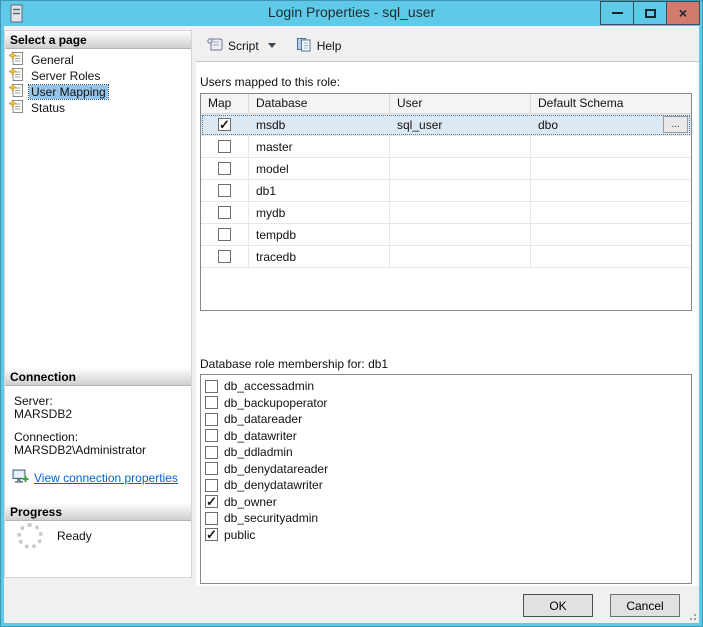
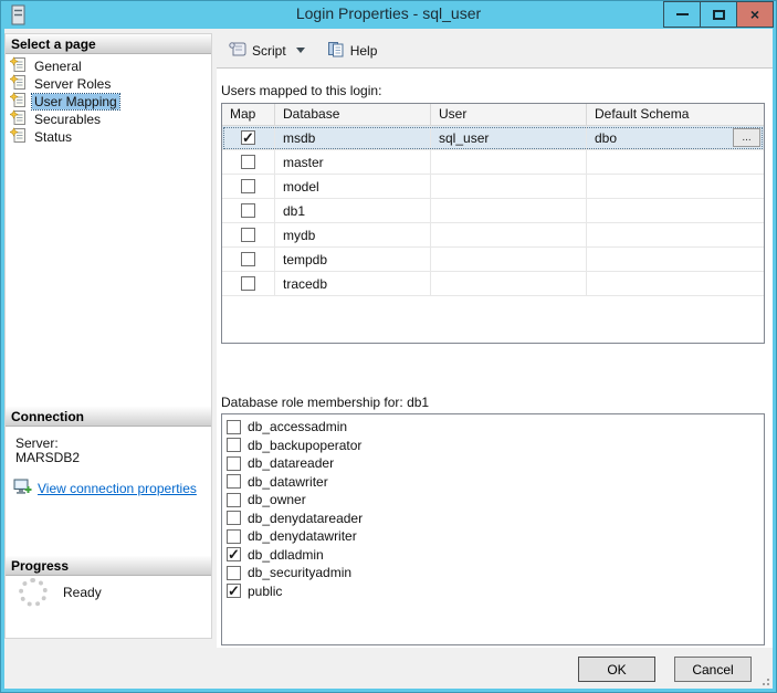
  Login Properties - sql_user
  ×
  Select a page
  General
  Server Roles
  User Mapping
+ Securables
  Status
  Connection
  Server:
  MARSDB2
- Connection:
- MARSDB2\Administrator
  View connection properties
  Progress
  Ready
  Script
  Help
- Users mapped to this role:
+ Users mapped to this login:
  Map
  Database
  User
  Default Schema
  msdb
  sql_user
  dbo
  ...
  master
  model
  db1
  mydb
  tempdb
  tracedb
  Database role membership for: db1
  db_accessadmin
  db_backupoperator
  db_datareader
  db_datawriter
- db_ddladmin
+ db_owner
  db_denydatareader
  db_denydatawriter
- db_owner
+ db_ddladmin
  db_securityadmin
  public
  OK
  Cancel
